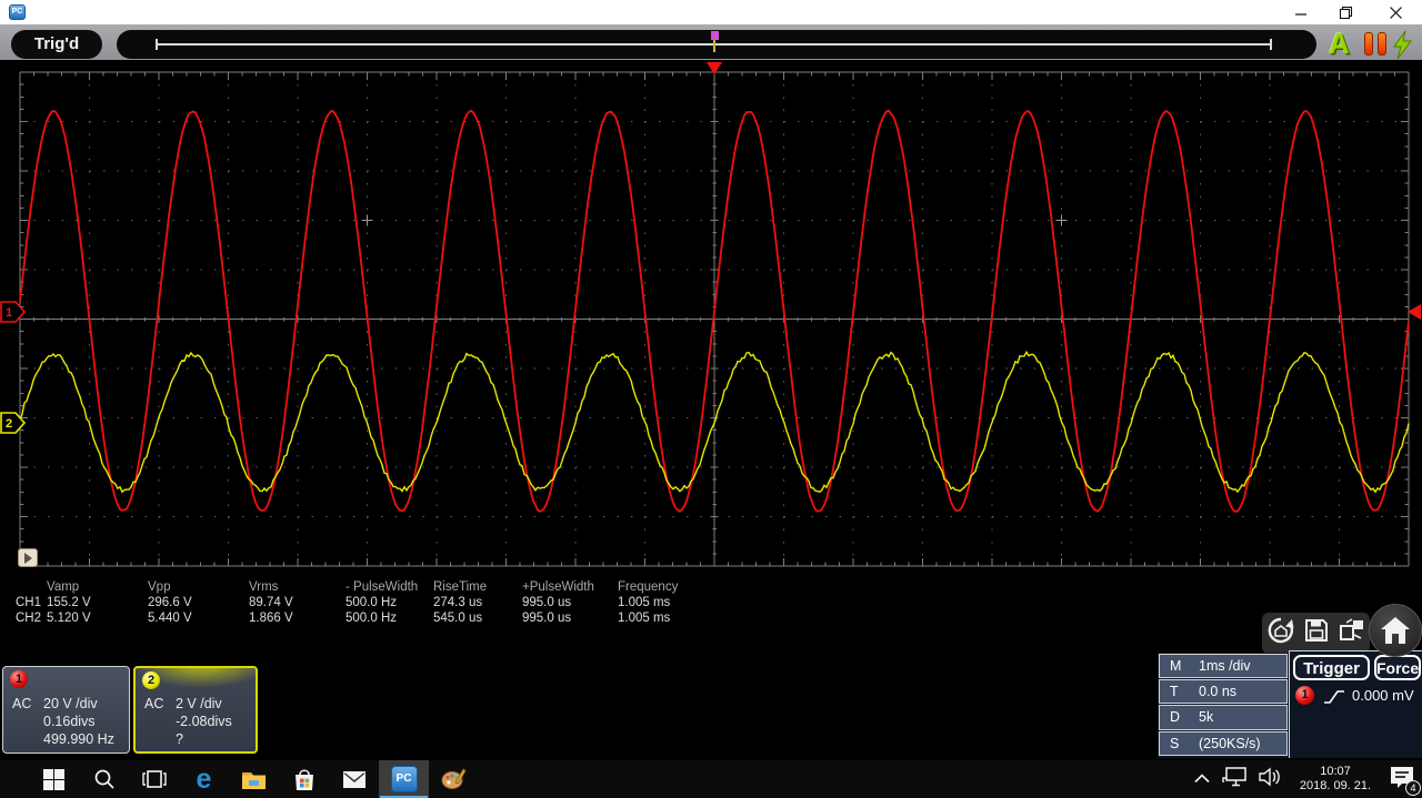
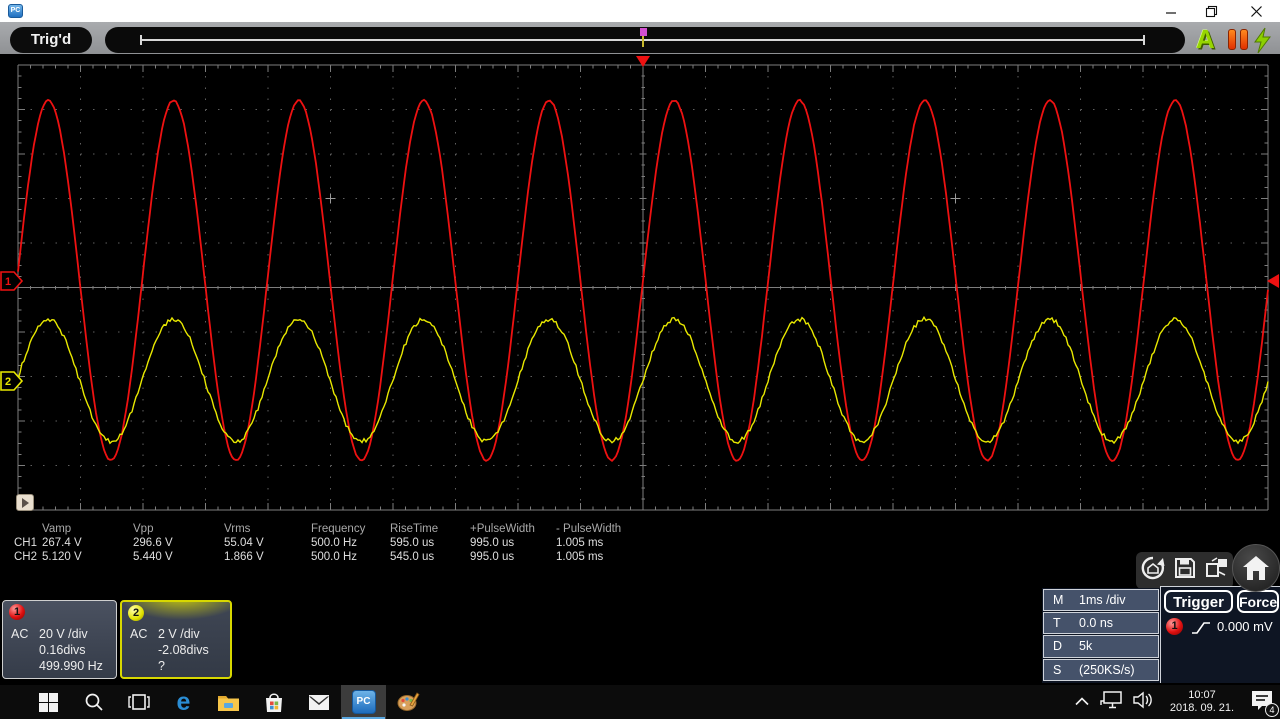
  Trig'd
  A
  1
  2
  Vamp
  Vpp
  Vrms
- - PulseWidth
+ Frequency
  RiseTime
  +PulseWidth
- Frequency
+ - PulseWidth
  CH1
- 155.2 V
+ 267.4 V
  296.6 V
- 89.74 V
+ 55.04 V
  500.0 Hz
- 274.3 us
+ 595.0 us
  995.0 us
  1.005 ms
  CH2
  5.120 V
  5.440 V
  1.866 V
  500.0 Hz
  545.0 us
  995.0 us
  1.005 ms
  1
  AC
  20 V /div
  0.16divs
  499.990 Hz
  2
  AC
  2 V /div
  -2.08divs
  ?
  M
  1ms /div
  T
  0.0 ns
  D
  5k
  S
  (250KS/s)
  Trigger
  Force
  1
  0.000 mV
  e
  PC
  10:07
  2018. 09. 21.
  4
